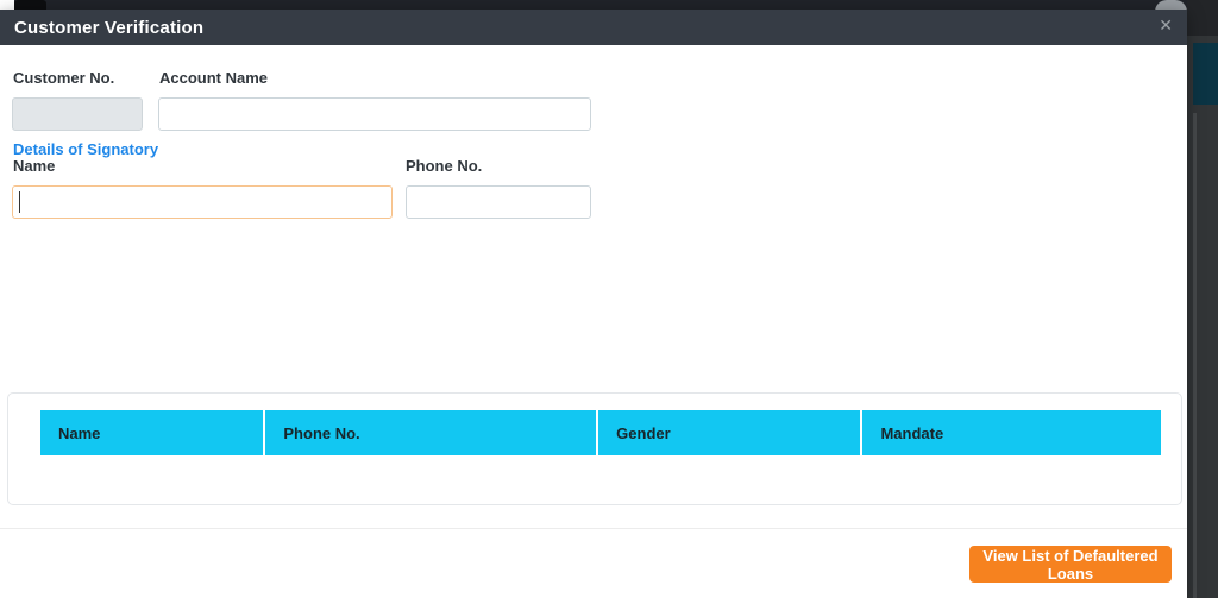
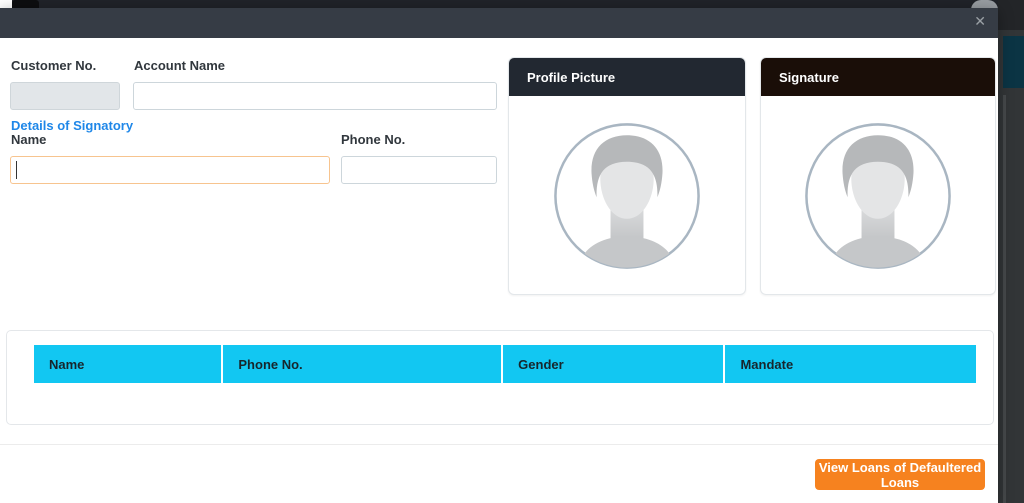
- Customer Verification
  ✕
  Customer No.
  Account Name
  Details of Signatory
  Name
  Phone No.
+ Profile Picture
+ Signature
  Name	Phone No.	Gender	Mandate
- View List of Defaultered Loans
+ View Loans of Defaultered Loans
